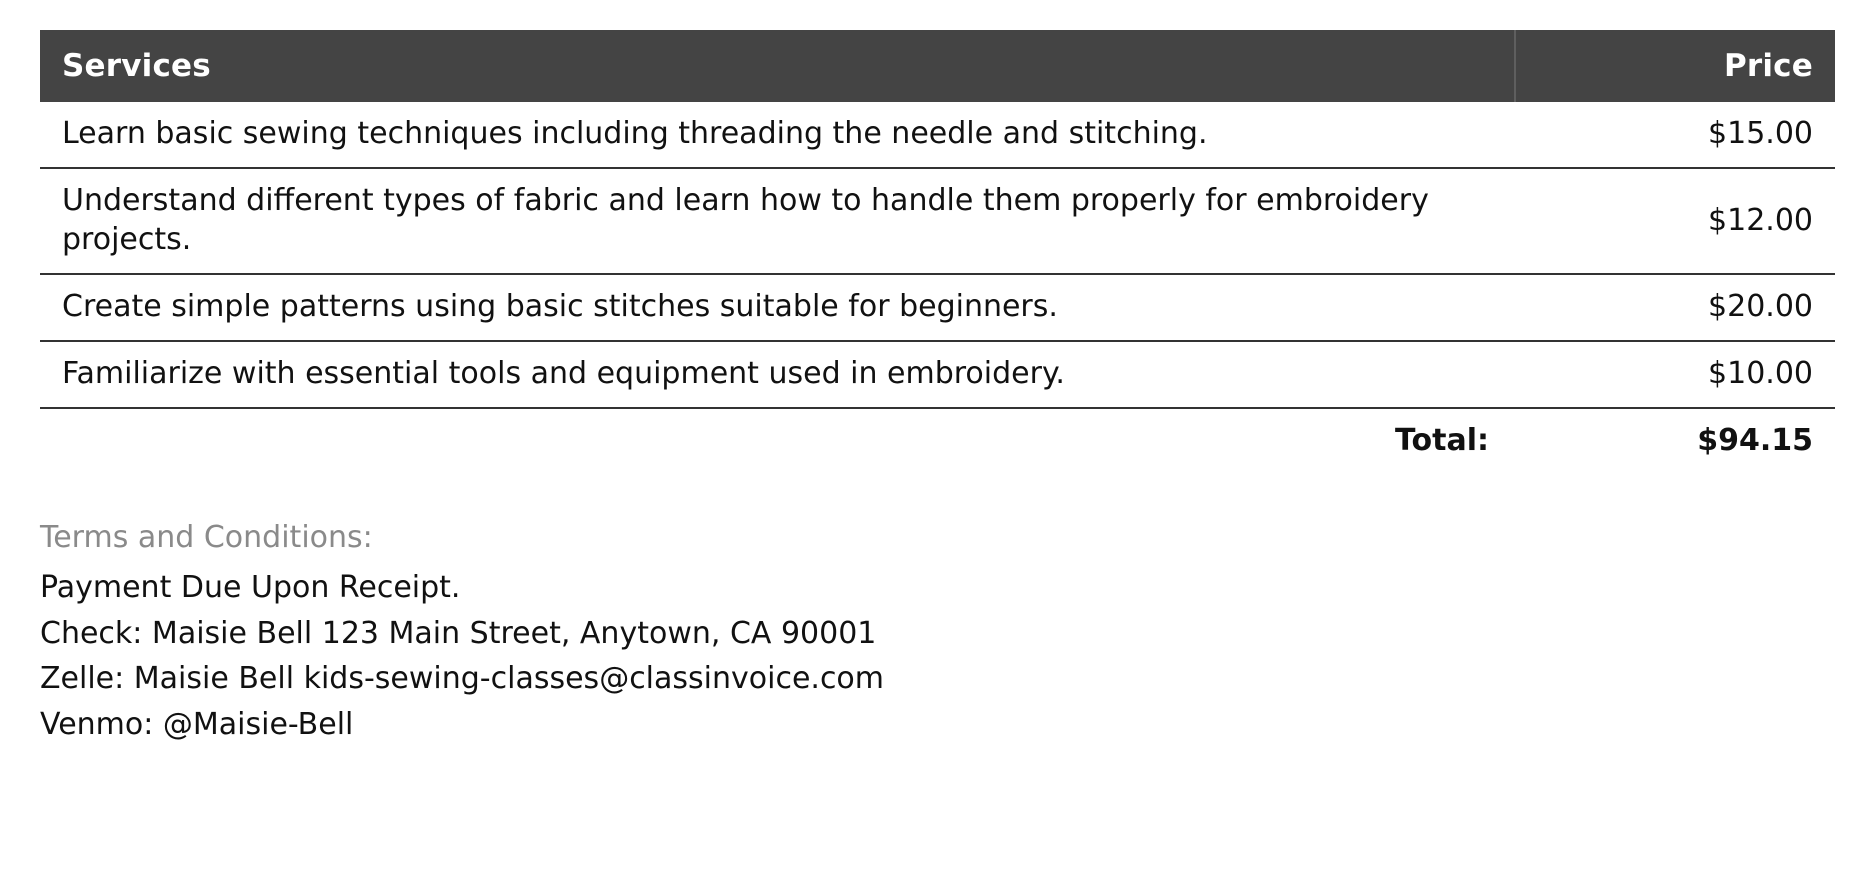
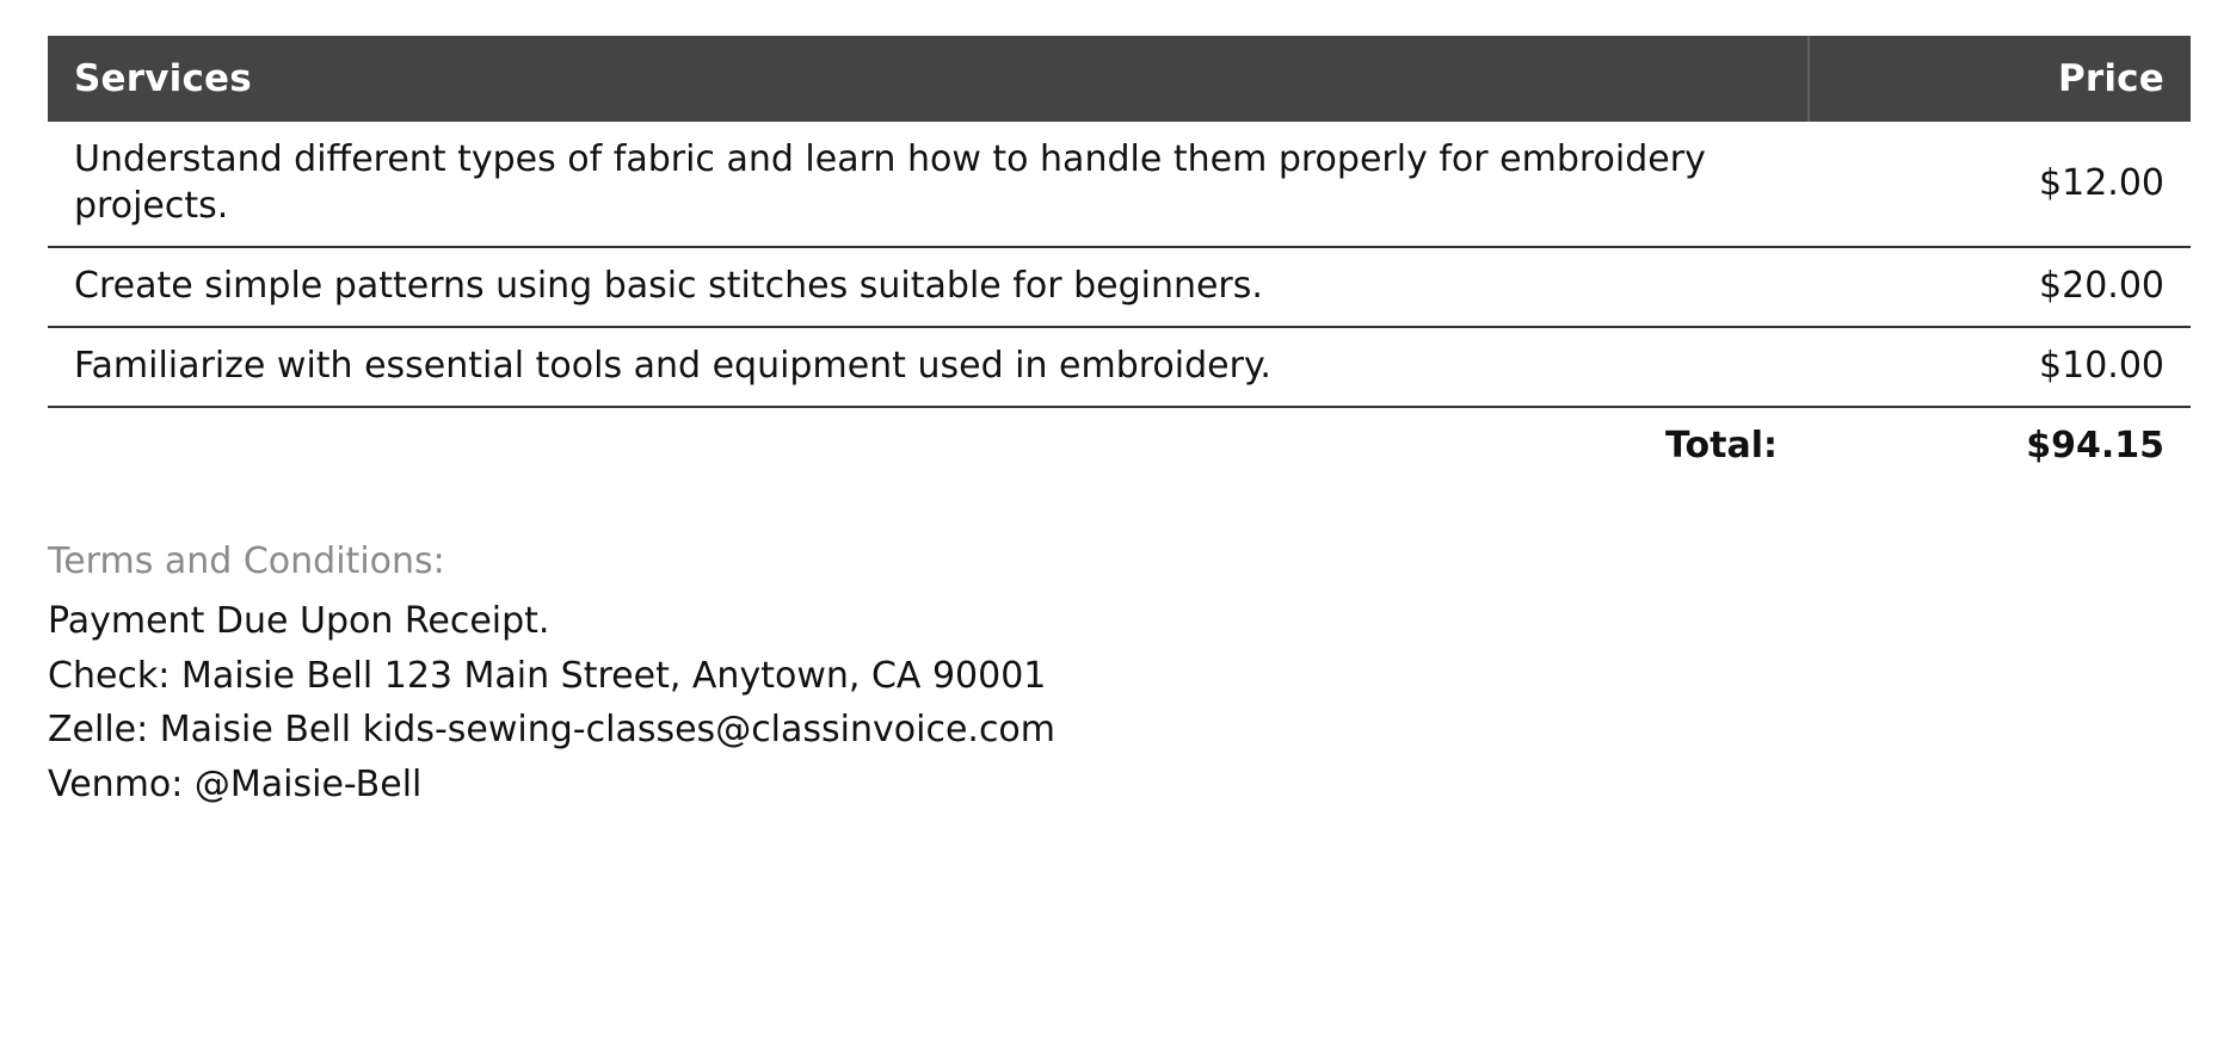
  Services	Price
- Learn basic sewing techniques including threading the needle and stitching.	$15.00
  Understand different types of fabric and learn how to handle them properly for embroidery projects.	$12.00
  Create simple patterns using basic stitches suitable for beginners.	$20.00
  Familiarize with essential tools and equipment used in embroidery.	$10.00
  Total:	$94.15
  Terms and Conditions:
  Payment Due Upon Receipt.
  Check: Maisie Bell 123 Main Street, Anytown, CA 90001
  Zelle: Maisie Bell kids-sewing-classes@classinvoice.com
  Venmo: @Maisie-Bell
